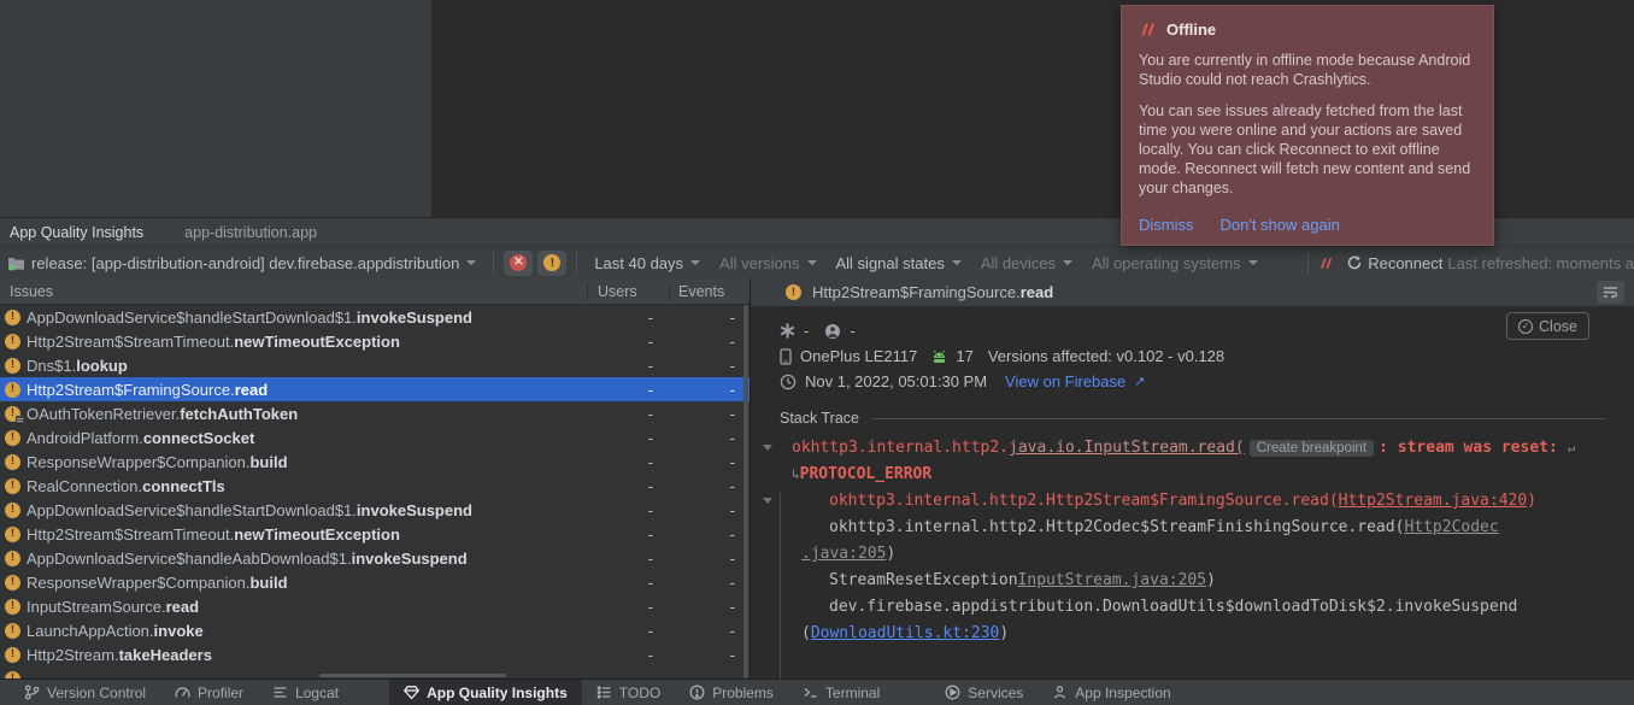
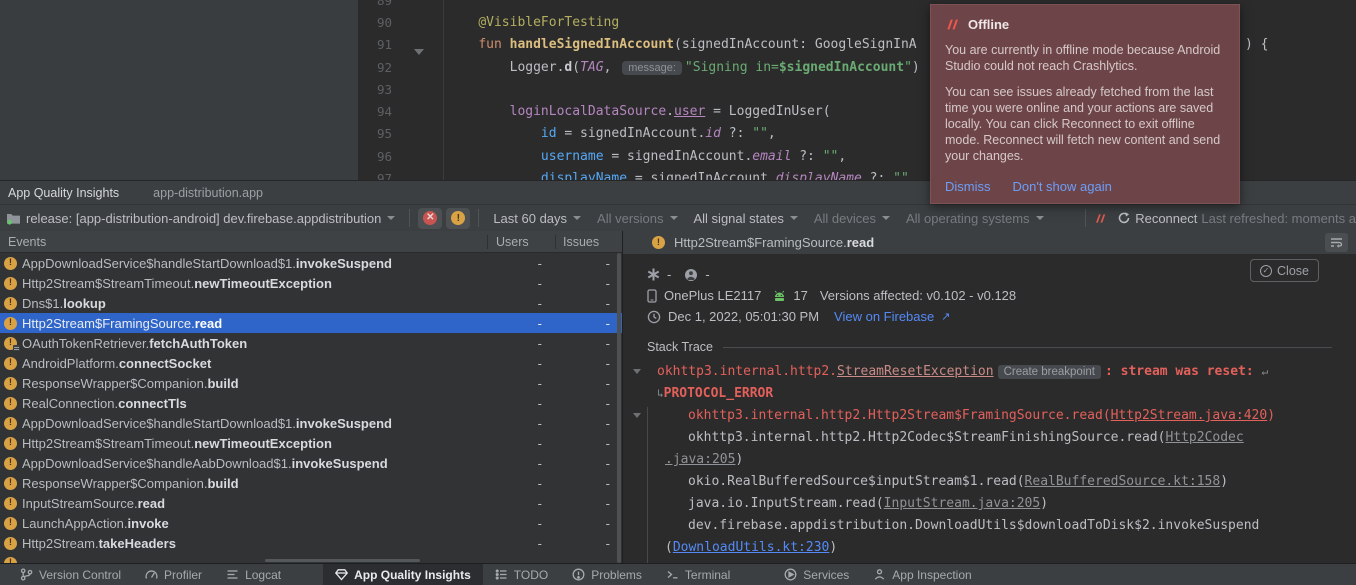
+ 89
+ 90
+ @VisibleForTesting
+ 91
+ fun handleSignedInAccount(signedInAccount: GoogleSignInA
+ 92
+ Logger.d(TAG, message: "Signing in=$signedInAccount")
+ 93
+ 94
+ loginLocalDataSource.user = LoggedInUser(
+ 95
+ id = signedInAccount.id ?: "",
+ 96
+ username = signedInAccount.email ?: "",
+ 97
+ displayName = signedInAccount.displayName ?: ""
+ ) {
  Offline
  You are currently in offline mode because Android Studio could not reach Crashlytics.
  You can see issues already fetched from the last time you were online and your actions are saved locally. You can click Reconnect to exit offline mode. Reconnect will fetch new content and send your changes.
  Dismiss
  Don't show again
  App Quality Insights
  app-distribution.app
  release: [app-distribution-android] dev.firebase.appdistribution
  ✕
  !
- Last 40 days
+ Last 60 days
  All versions
  All signal states
  All devices
  All operating systems
  Reconnect
  Last refreshed: moments a
- Issues
+ Events
  Users
- Events
+ Issues
  !
  AppDownloadService$handleStartDownload$1.
  invokeSuspend
  -
  -
  !
  Http2Stream$StreamTimeout.
  newTimeoutException
  -
  -
  !
  Dns$1.
  lookup
  -
  -
  !
  Http2Stream$FramingSource.
  read
  -
  -
  !
  OAuthTokenRetriever.
  fetchAuthToken
  -
  -
  !
  AndroidPlatform.
  connectSocket
  -
  -
  !
  ResponseWrapper$Companion.
  build
  -
  -
  !
  RealConnection.
  connectTls
  -
  -
  !
  AppDownloadService$handleStartDownload$1.
  invokeSuspend
  -
  -
  !
  Http2Stream$StreamTimeout.
  newTimeoutException
  -
  -
  !
  AppDownloadService$handleAabDownload$1.
  invokeSuspend
  -
  -
  !
  ResponseWrapper$Companion.
  build
  -
  -
  !
  InputStreamSource.
  read
  -
  -
  !
  LaunchAppAction.
  invoke
  -
  -
  !
  Http2Stream.
  takeHeaders
  -
  -
  !
  Http2Stream$FramingSource.read
  -
  -
  ✓
  Close
  OnePlus LE2117
  17
  Versions affected: v0.102 - v0.128
- Nov 1, 2022, 05:01:30 PM
+ Dec 1, 2022, 05:01:30 PM
  View on Firebase
  ↗
  Stack Trace
- okhttp3.internal.http2.java.io.InputStream.read( Create breakpoint : stream was reset: ↵
+ okhttp3.internal.http2.StreamResetException Create breakpoint : stream was reset: ↵
  ↳PROTOCOL_ERROR
  okhttp3.internal.http2.Http2Stream$FramingSource.read(Http2Stream.java:420)
  okhttp3.internal.http2.Http2Codec$StreamFinishingSource.read(Http2Codec
  .java:205)
+ okio.RealBufferedSource$inputStream$1.read(RealBufferedSource.kt:158)
- StreamResetExceptionInputStream.java:205)
+ java.io.InputStream.read(InputStream.java:205)
  dev.firebase.appdistribution.DownloadUtils$downloadToDisk$2.invokeSuspend
  (DownloadUtils.kt:230)
  Version Control
  Profiler
  Logcat
  App Quality Insights
  TODO
  Problems
  Terminal
  Services
  App Inspection
